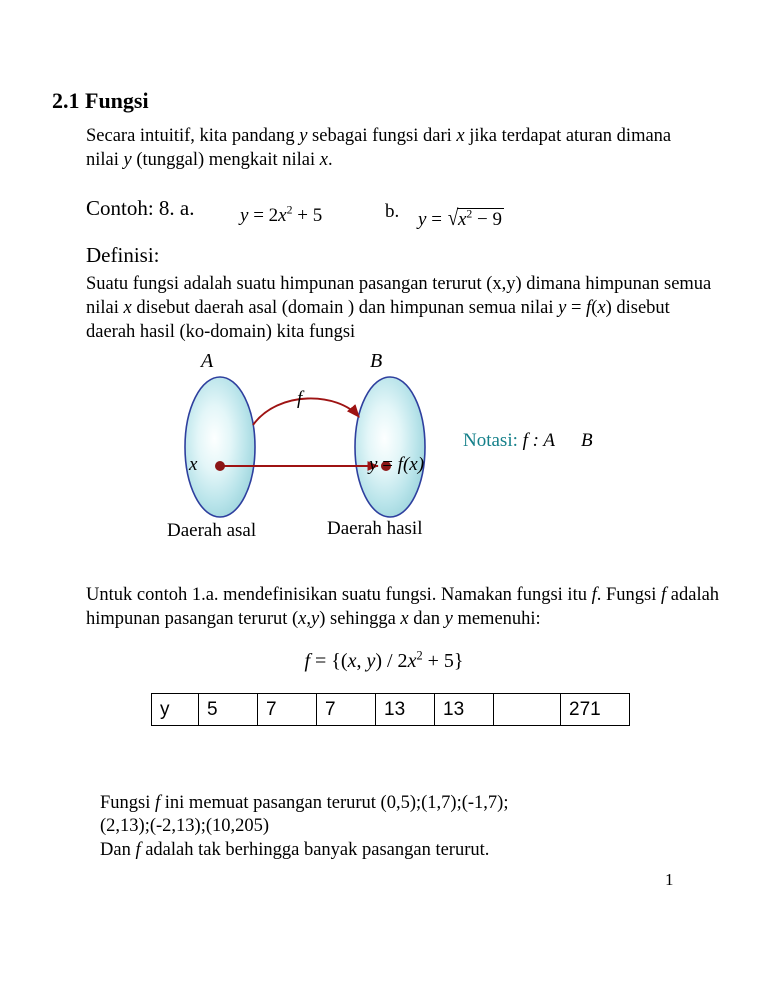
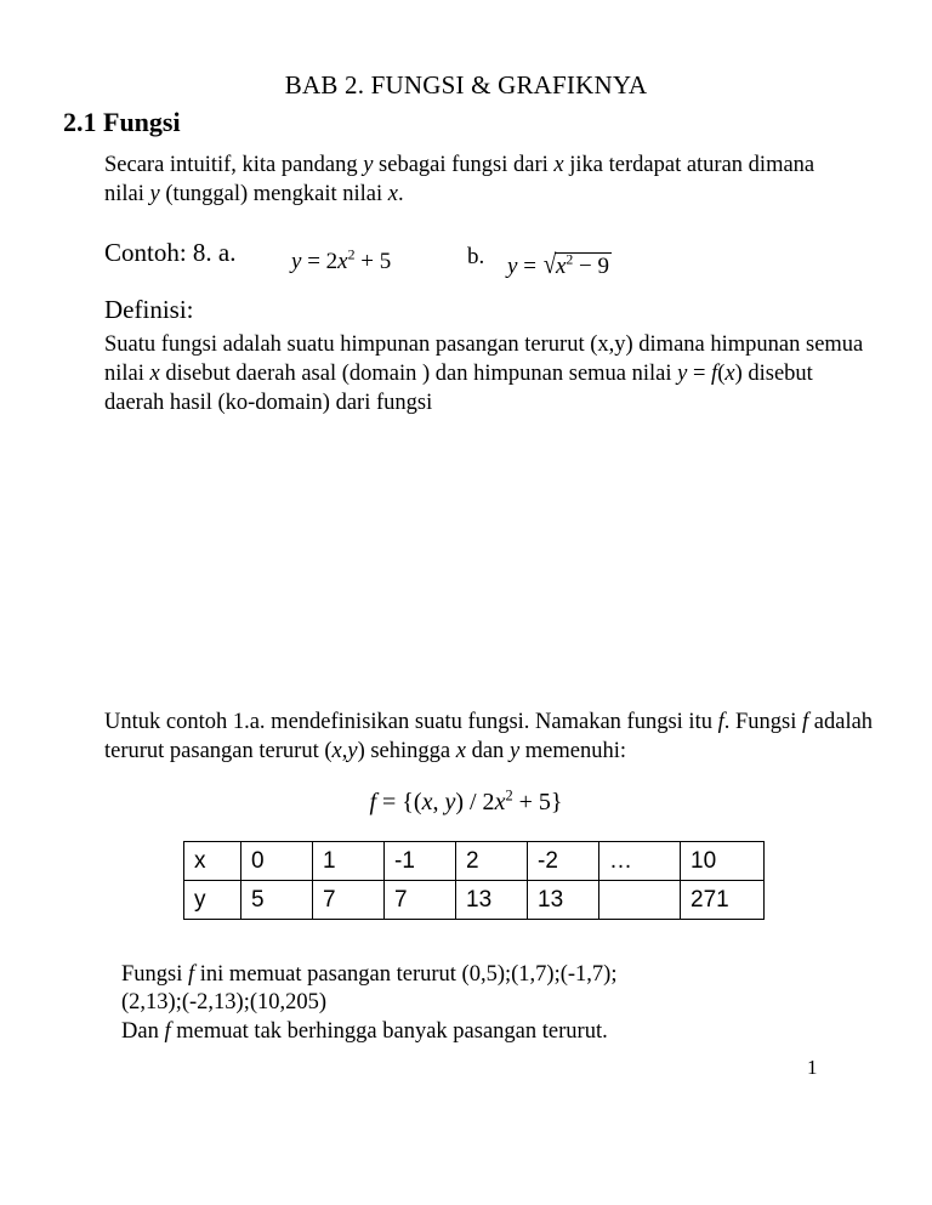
+ BAB 2. FUNGSI & GRAFIKNYA
  2.1 Fungsi
  Secara intuitif, kita pandang y sebagai fungsi dari x jika terdapat aturan dimana nilai y (tunggal) mengkait nilai x.
  Contoh: 8. a.
  y = 2x2 + 5
  b.
  y = √x2 − 9
  Definisi:
- Suatu fungsi adalah suatu himpunan pasangan terurut (x,y) dimana himpunan semua nilai x disebut daerah asal (domain ) dan himpunan semua nilai y = f(x) disebut daerah hasil (ko-domain) kita fungsi
+ Suatu fungsi adalah suatu himpunan pasangan terurut (x,y) dimana himpunan semua nilai x disebut daerah asal (domain ) dan himpunan semua nilai y = f(x) disebut daerah hasil (ko-domain) dari fungsi
- A
- B
- f
- x
- y = f(x)
- Daerah asal
- Daerah hasil
- Notasi: f : A B
- Untuk contoh 1.a. mendefinisikan suatu fungsi. Namakan fungsi itu f. Fungsi f adalah himpunan pasangan terurut (x,y) sehingga x dan y memenuhi:
+ Untuk contoh 1.a. mendefinisikan suatu fungsi. Namakan fungsi itu f. Fungsi f adalah terurut pasangan terurut (x,y) sehingga x dan y memenuhi:
  f = {(x, y) / 2x2 + 5}
+ x	0	1	-1	2	-2	…	10
  y	5	7	7	13	13		271
  Fungsi f ini memuat pasangan terurut (0,5);(1,7);(-1,7);
  (2,13);(-2,13);(10,205)
- Dan f adalah tak berhingga banyak pasangan terurut.
+ Dan f memuat tak berhingga banyak pasangan terurut.
  1
